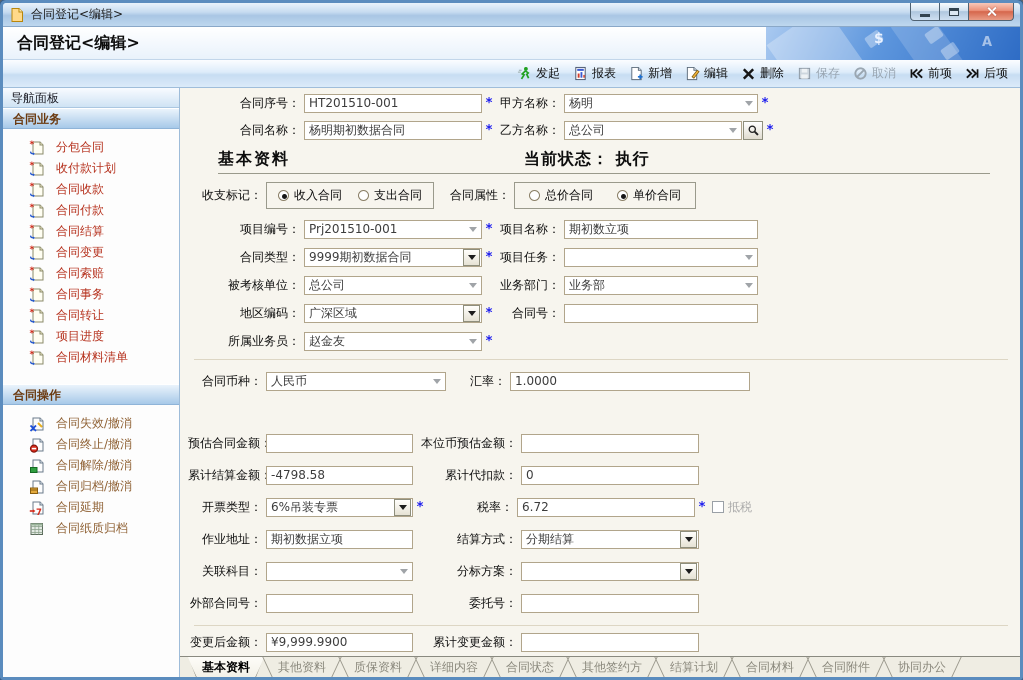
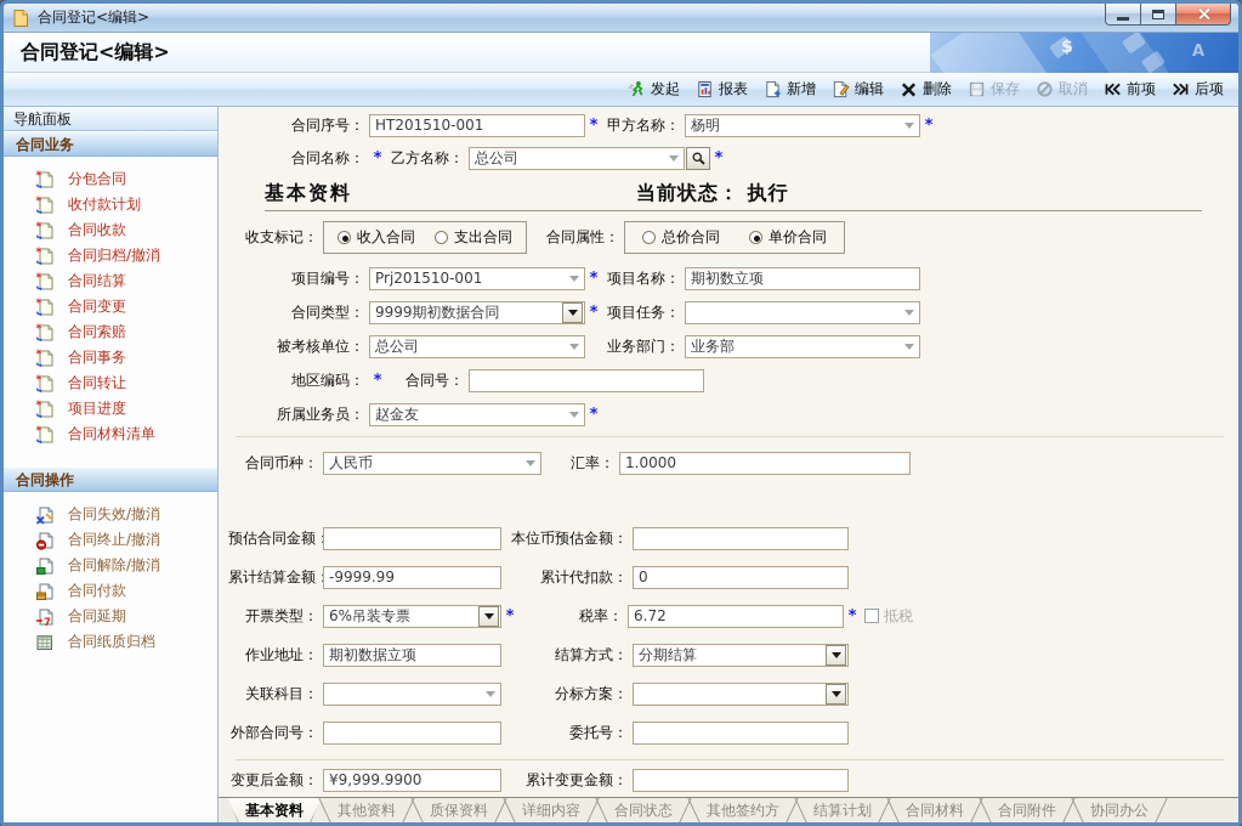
  合同登记<编辑>
  合同登记<编辑>
  $
  A
  发起
  报表
  新增
  编辑
  删除
  保存
  取消
  前项
  后项
  导航面板
  合同业务
  *
  分包合同
  *
  收付款计划
  *
  合同收款
  *
- 合同付款
+ 合同归档/撤消
  *
  合同结算
  *
  合同变更
  *
  合同索赔
  *
  合同事务
  *
  合同转让
  *
  项目进度
  *
  合同材料清单
  合同操作
  合同失效/撤消
  合同终止/撤消
  合同解除/撤消
- 合同归档/撤消
+ 合同付款
  7
  合同延期
  合同纸质归档
  合同序号：
  HT201510-001
  *
  甲方名称：
  杨明
  *
  合同名称：
- 杨明期初数据合同
  *
  乙方名称：
  总公司
  *
  基本资料
  当前状态： 执行
  收支标记：
  收入合同
  支出合同
  合同属性：
  总价合同
  单价合同
  项目编号：
  Prj201510-001
  *
  项目名称：
  期初数立项
  合同类型：
  9999期初数据合同
  *
  项目任务：
  被考核单位：
  总公司
  业务部门：
  业务部
  地区编码：
- 广深区域
  *
  合同号：
  所属业务员：
  赵金友
  *
  合同币种：
  人民币
  汇率：
  1.0000
  预估合同金额
  本位币预估金额：
  累计结算金额
- -4798.58
+ -9999.99
  累计代扣款：
  0
  开票类型：
  6%吊装专票
  *
  税率：
  6.72
  *
  抵税
  作业地址：
  期初数据立项
  结算方式：
  分期结算
  关联科目：
  分标方案：
  外部合同号：
  委托号：
  变更后金额：
  ¥9,999.9900
  累计变更金额：
  基本资料
  其他资料
  质保资料
  详细内容
  合同状态
  其他签约方
  结算计划
  合同材料
  合同附件
  协同办公
